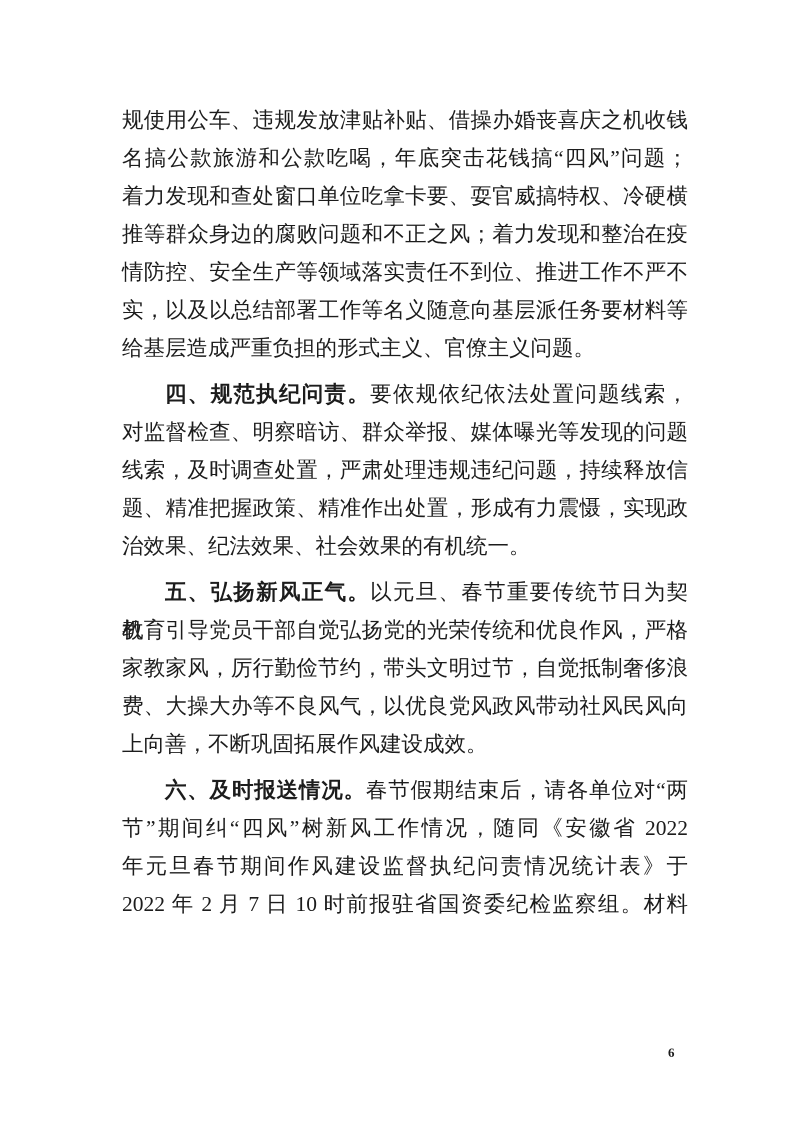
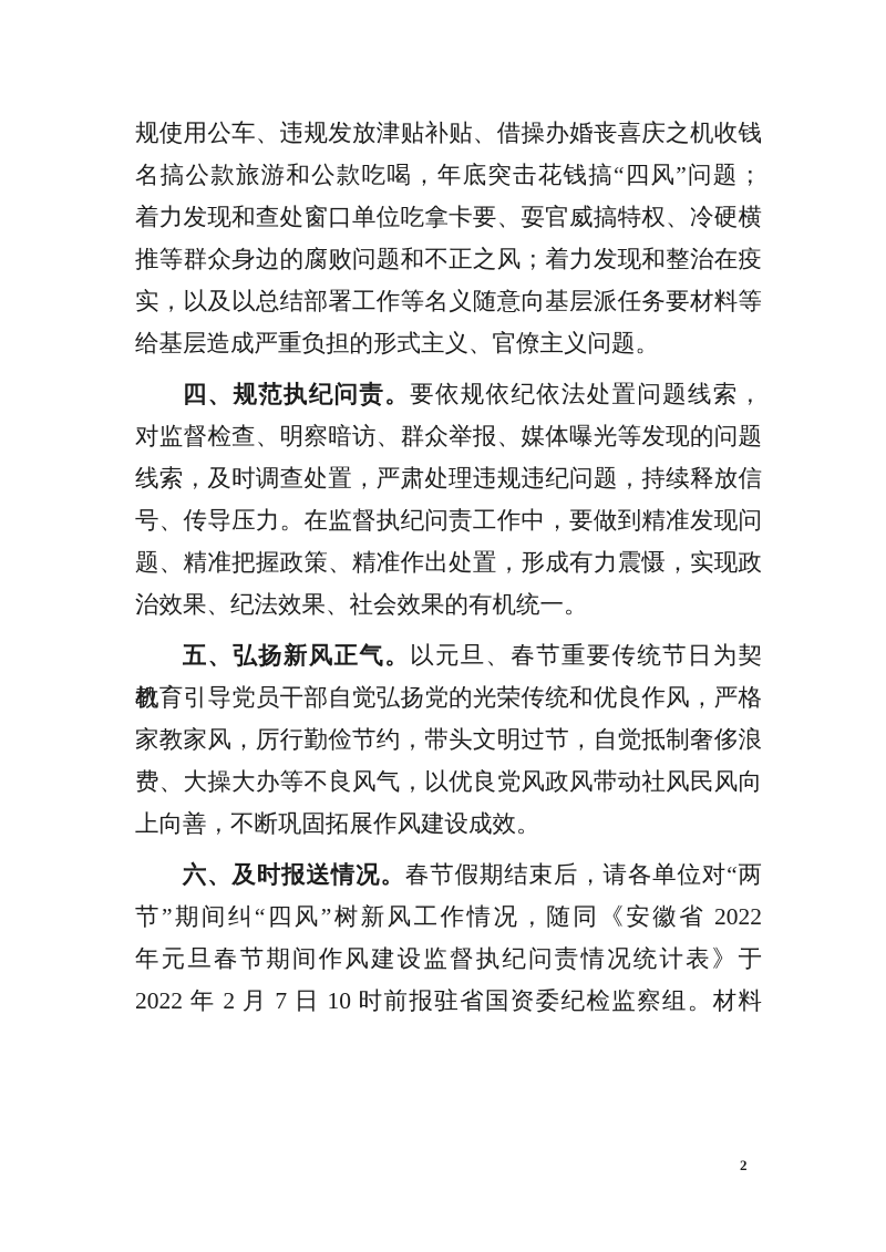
  规使用公车、违规发放津贴补贴、借操办婚丧喜庆之机收钱
  名搞公款旅游和公款吃喝，年底突击花钱搞“四风”问题；
  着力发现和查处窗口单位吃拿卡要、耍官威搞特权、冷硬横
  推等群众身边的腐败问题和不正之风；着力发现和整治在疫
- 情防控、安全生产等领域落实责任不到位、推进工作不严不
  实，以及以总结部署工作等名义随意向基层派任务要材料等
  给基层造成严重负担的形式主义、官僚主义问题。
  四、规范执纪问责。要依规依纪依法处置问题线索，
  对监督检查、明察暗访、群众举报、媒体曝光等发现的问题
  线索，及时调查处置，严肃处理违规违纪问题，持续释放信
+ 号、传导压力。在监督执纪问责工作中，要做到精准发现问
  题、精准把握政策、精准作出处置，形成有力震慑，实现政
  治效果、纪法效果、社会效果的有机统一。
  五、弘扬新风正气。以元旦、春节重要传统节日为契机，
  教育引导党员干部自觉弘扬党的光荣传统和优良作风，严格
  家教家风，厉行勤俭节约，带头文明过节，自觉抵制奢侈浪
  费、大操大办等不良风气，以优良党风政风带动社风民风向
  上向善，不断巩固拓展作风建设成效。
  六、及时报送情况。春节假期结束后，请各单位对“两
  节”期间纠“四风”树新风工作情况，随同《安徽省 2022
  年元旦春节期间作风建设监督执纪问责情况统计表》于
  2022 年 2 月 7 日 10 时前报驻省国资委纪检监察组。材料
- 6
+ 2
